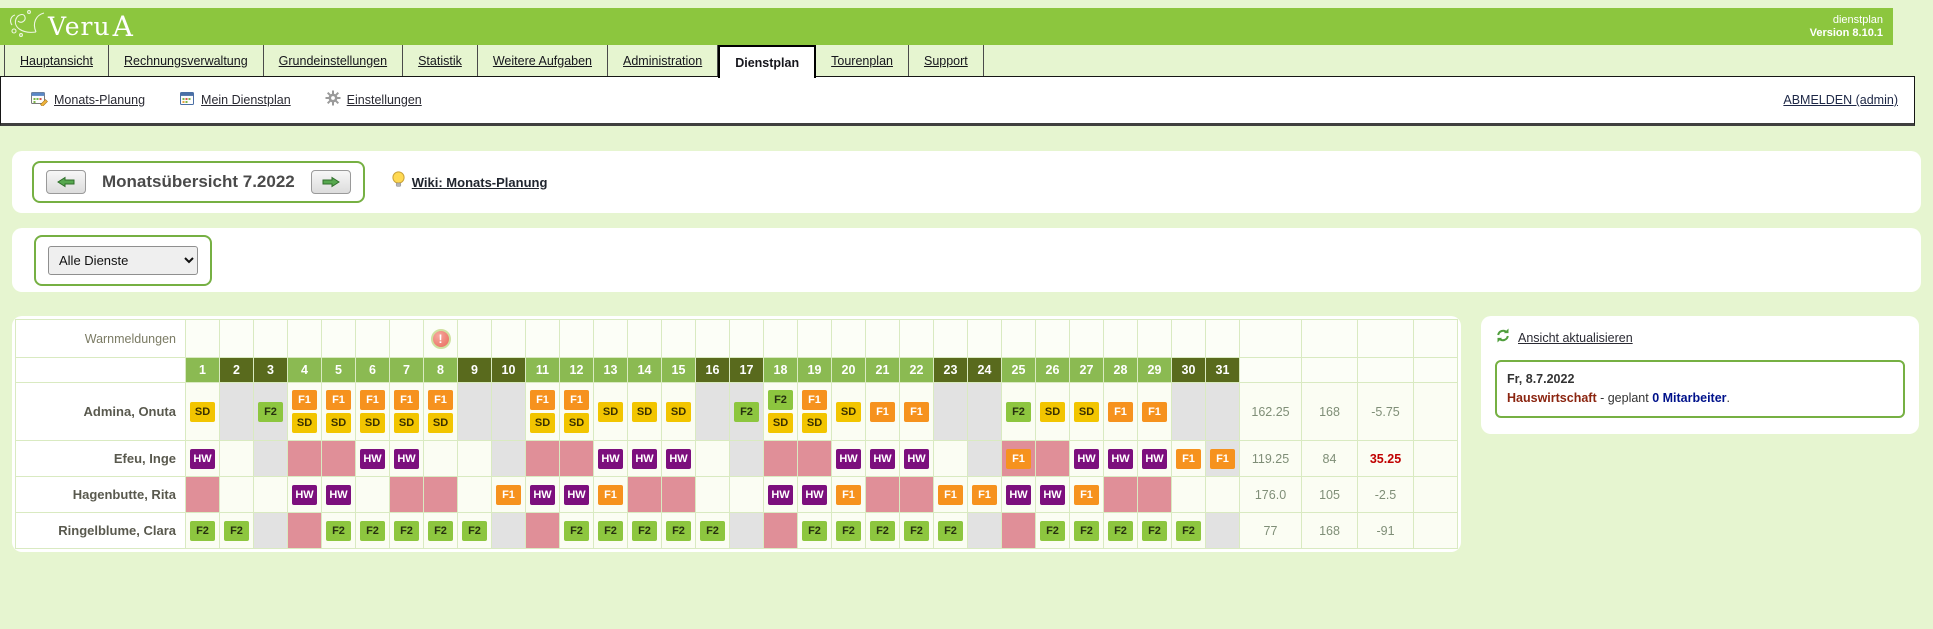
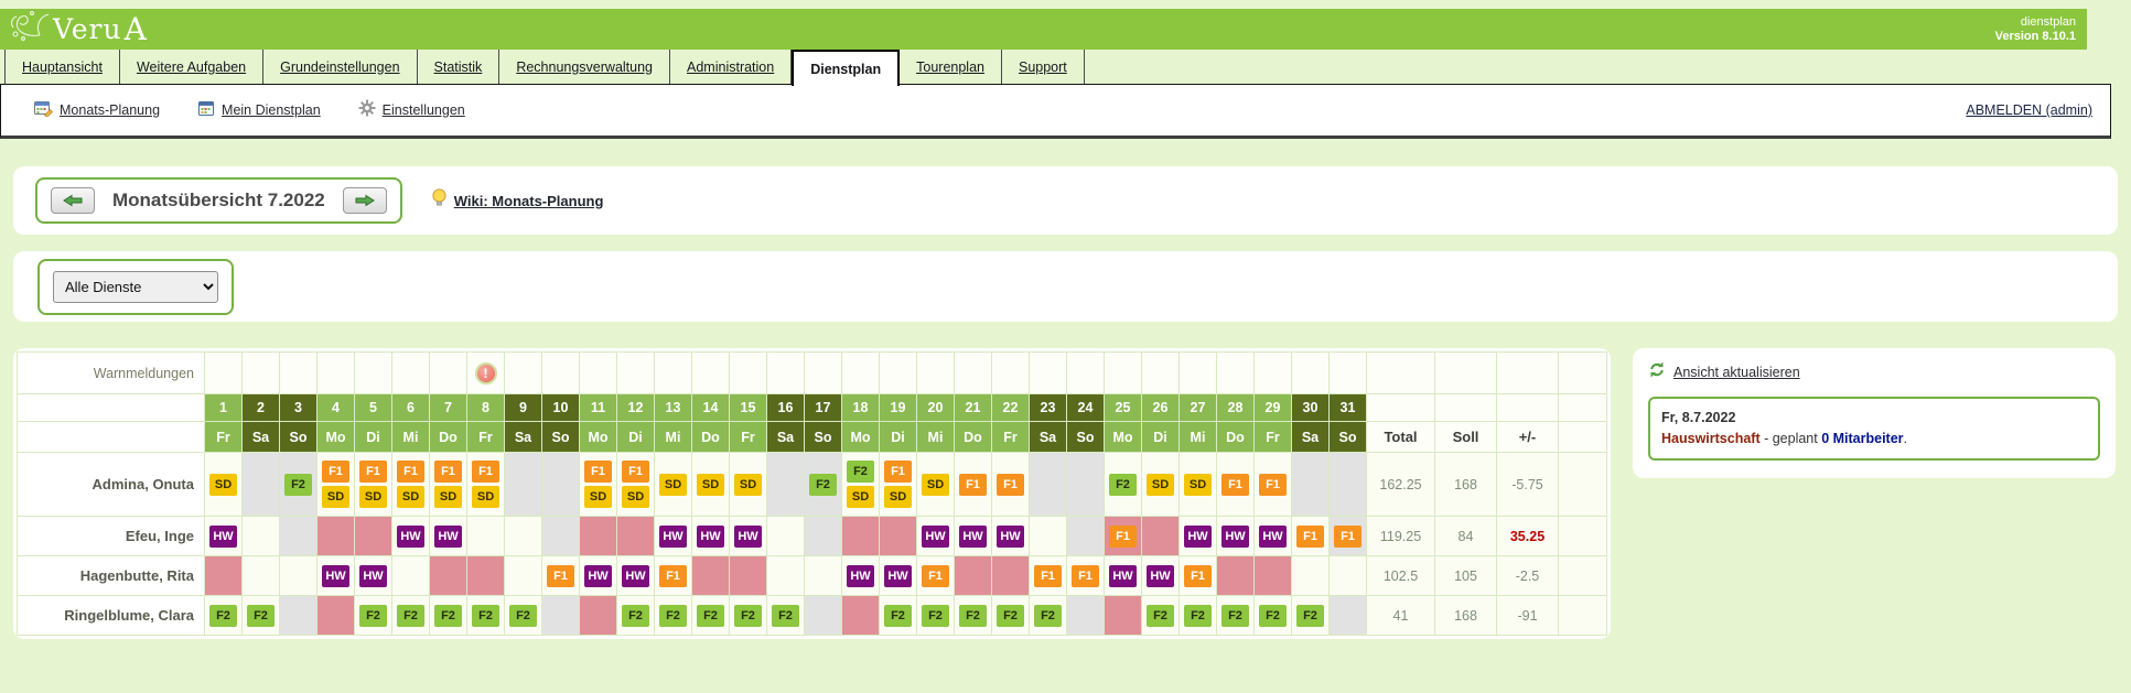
  Veru
  A
  dienstplan
  Version 8.10.1
  Hauptansicht
- Rechnungsverwaltung
+ Weitere Aufgaben
  Grundeinstellungen
  Statistik
- Weitere Aufgaben
+ Rechnungsverwaltung
  Administration
  Dienstplan
  Tourenplan
  Support
  Monats-Planung
  Mein Dienstplan
  Einstellungen
  ABMELDEN (admin)
  Monatsübersicht 7.2022
  Wiki: Monats-Planung
  Alle Dienste
  Warnmeldungen								!
  	1	2	3	4	5	6	7	8	9	10	11	12	13	14	15	16	17	18	19	20	21	22	23	24	25	26	27	28	29	30	31
+ 	Fr	Sa	So	Mo	Di	Mi	Do	Fr	Sa	So	Mo	Di	Mi	Do	Fr	Sa	So	Mo	Di	Mi	Do	Fr	Sa	So	Mo	Di	Mi	Do	Fr	Sa	So	Total	Soll	+/-
  Admina, Onuta	SD		F2	F1SD	F1SD	F1SD	F1SD	F1SD			F1SD	F1SD	SD	SD	SD		F2	F2SD	F1SD	SD	F1	F1			F2	SD	SD	F1	F1			162.25	168	-5.75
  Efeu, Inge	HW					HW	HW						HW	HW	HW					HW	HW	HW			F1		HW	HW	HW	F1	F1	119.25	84	35.25
- Hagenbutte, Rita				HW	HW					F1	HW	HW	F1					HW	HW	F1			F1	F1	HW	HW	F1					176.0	105	-2.5
+ Hagenbutte, Rita				HW	HW					F1	HW	HW	F1					HW	HW	F1			F1	F1	HW	HW	F1					102.5	105	-2.5
- Ringelblume, Clara	F2	F2			F2	F2	F2	F2	F2			F2	F2	F2	F2	F2			F2	F2	F2	F2	F2			F2	F2	F2	F2	F2		77	168	-91
+ Ringelblume, Clara	F2	F2			F2	F2	F2	F2	F2			F2	F2	F2	F2	F2			F2	F2	F2	F2	F2			F2	F2	F2	F2	F2		41	168	-91
  Ansicht aktualisieren
  Fr, 8.7.2022
  Hauswirtschaft - geplant 0 Mitarbeiter.
